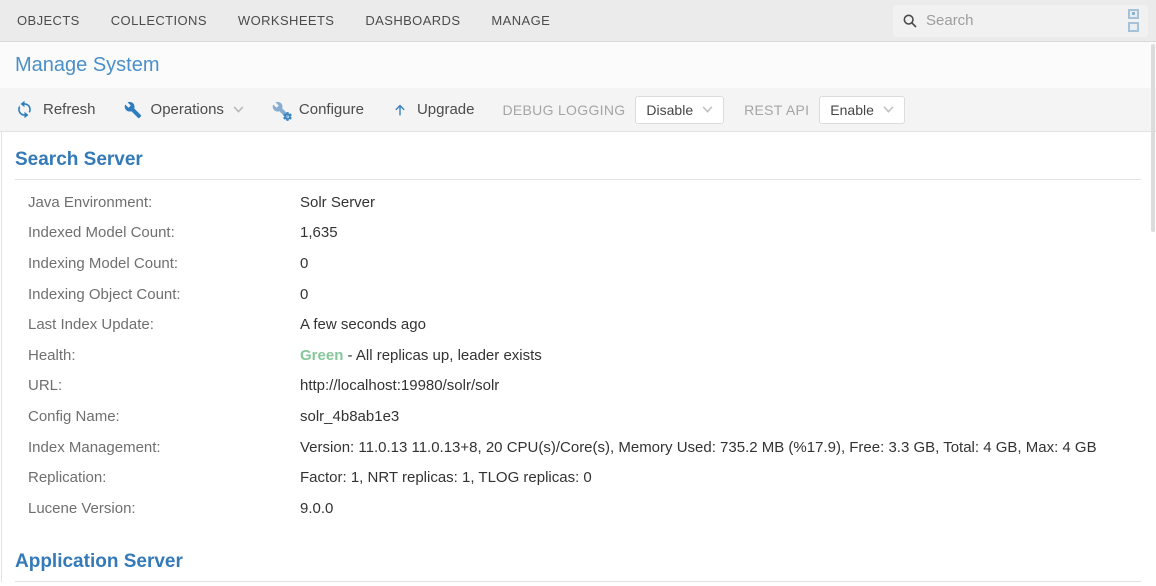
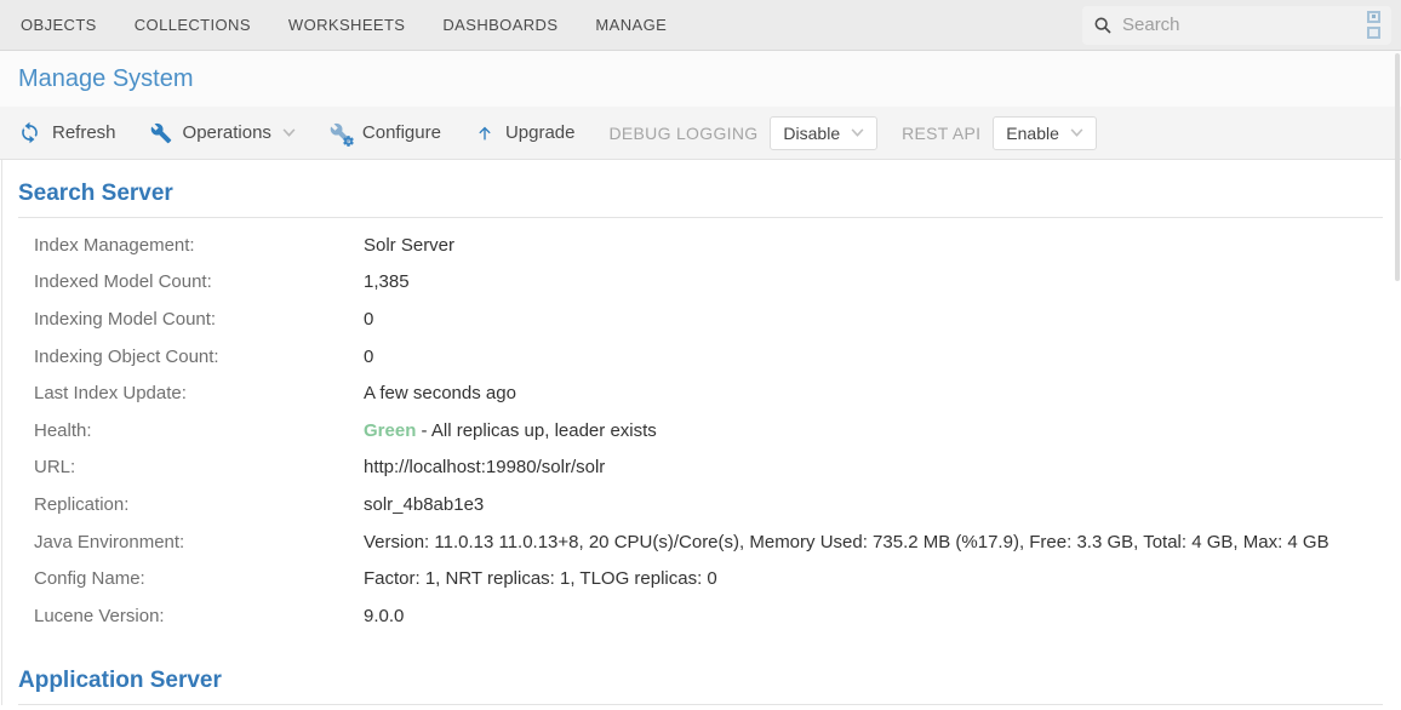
  OBJECTS
  COLLECTIONS
  WORKSHEETS
  DASHBOARDS
  MANAGE
  Search
  Manage System
  Refresh
  Operations
  Configure
  Upgrade
  DEBUG LOGGING
  Disable
  REST API
  Enable
  Search Server
- Java Environment:
+ Index Management:
  Solr Server
  Indexed Model Count:
- 1,635
+ 1,385
  Indexing Model Count:
  0
  Indexing Object Count:
  0
  Last Index Update:
  A few seconds ago
  Health:
  Green - All replicas up, leader exists
  URL:
  http://localhost:19980/solr/solr
- Config Name:
+ Replication:
  solr_4b8ab1e3
- Index Management:
+ Java Environment:
  Version: 11.0.13 11.0.13+8, 20 CPU(s)/Core(s), Memory Used: 735.2 MB (%17.9), Free: 3.3 GB, Total: 4 GB, Max: 4 GB
- Replication:
+ Config Name:
  Factor: 1, NRT replicas: 1, TLOG replicas: 0
  Lucene Version:
  9.0.0
  Application Server
